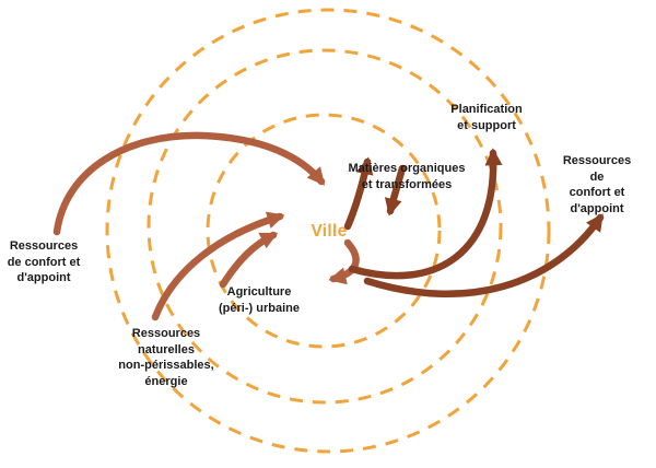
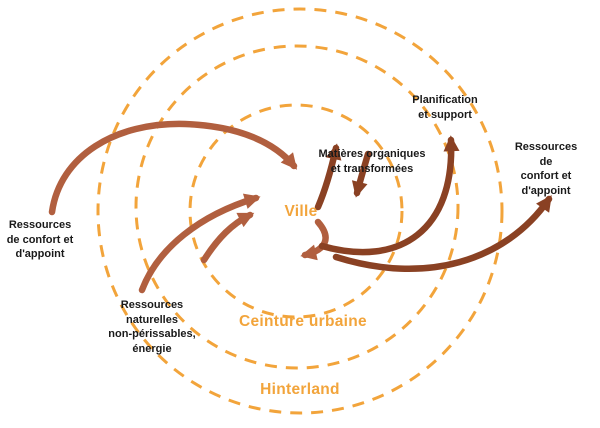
  Ville
+ Ceinture urbaine
+ Hinterland
  Ressources
  de confort et
  d'appoint
  Ressources
  naturelles
  non-périssables,
  énergie
- Agriculture
- (péri-) urbaine
  Matières organiques
  et transformées
  Planification
  et support
  Ressources de
  confort et
  d'appoint
